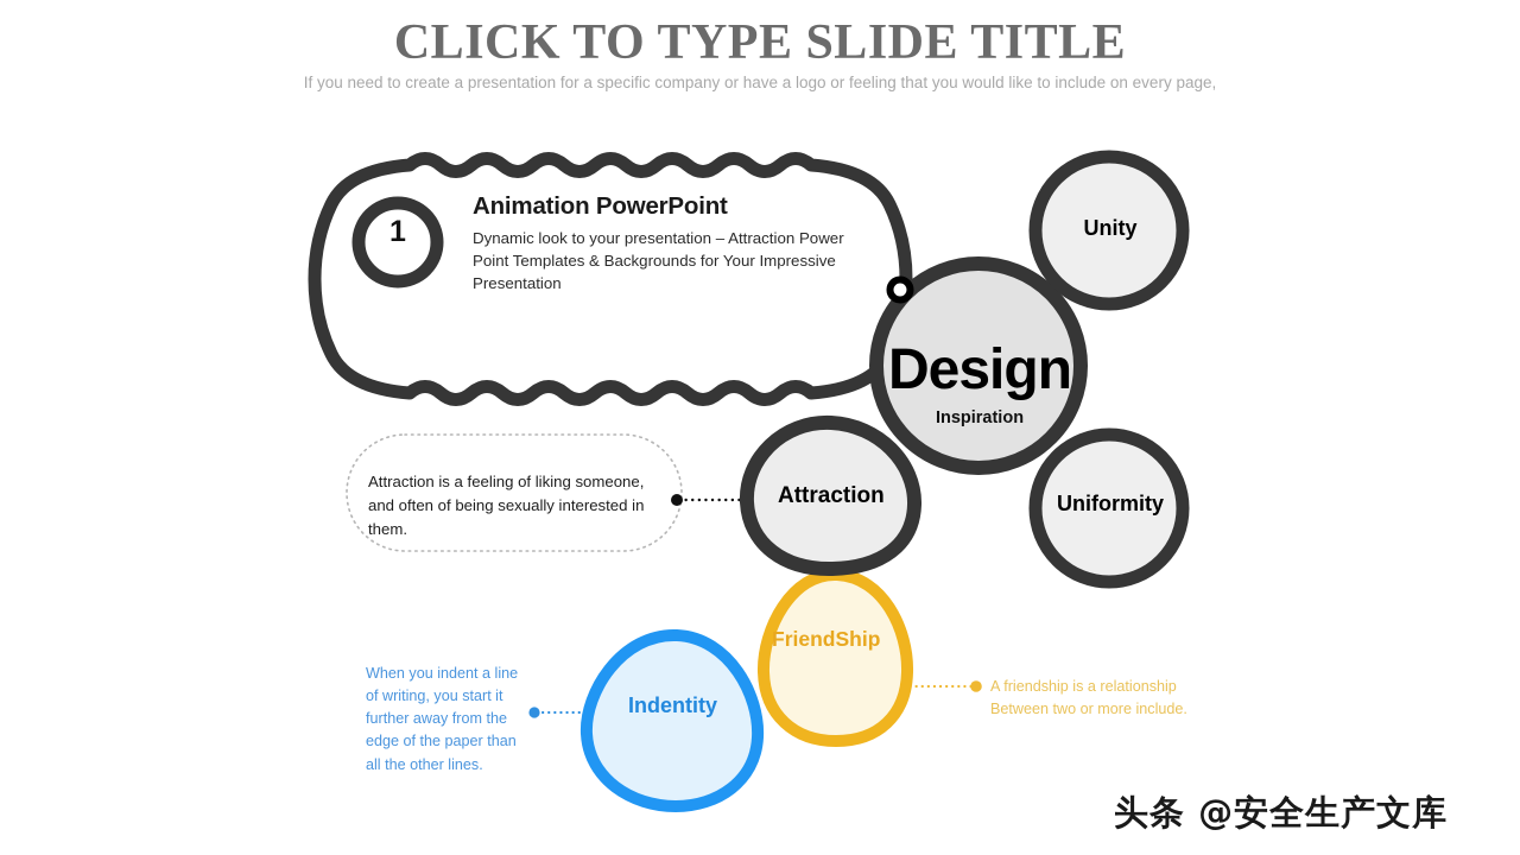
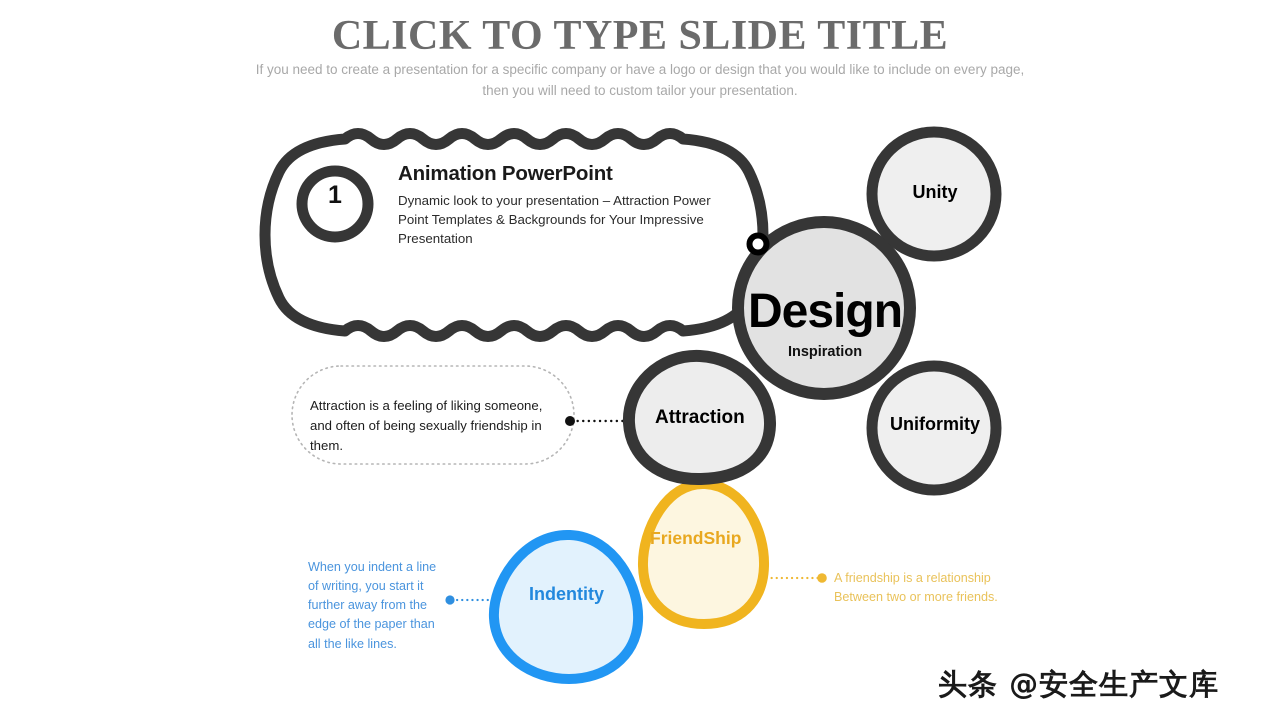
  CLICK TO TYPE SLIDE TITLE
- If you need to create a presentation for a specific company or have a logo or feeling that you would like to include on every page,
+ If you need to create a presentation for a specific company or have a logo or design that you would like to include on every page,
+ then you will need to custom tailor your presentation.
  1
  Animation PowerPoint
  Dynamic look to your presentation – Attraction Power Point Templates & Backgrounds for Your Impressive Presentation
  Design
  Inspiration
  Unity
  Uniformity
  Attraction
  FriendShip
  Indentity
- Attraction is a feeling of liking someone, and often of being sexually interested in them.
+ Attraction is a feeling of liking someone, and often of being sexually friendship in them.
- When you indent a line of writing, you start it further away from the edge of the paper than all the other lines.
+ When you indent a line of writing, you start it further away from the edge of the paper than all the like lines.
- A friendship is a relationship Between two or more include.
+ A friendship is a relationship Between two or more friends.
  头条 @安全生产文库
